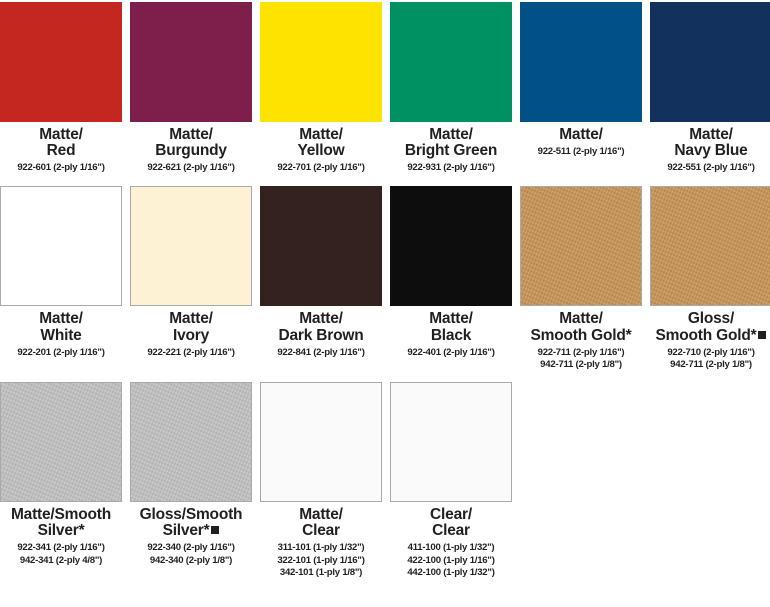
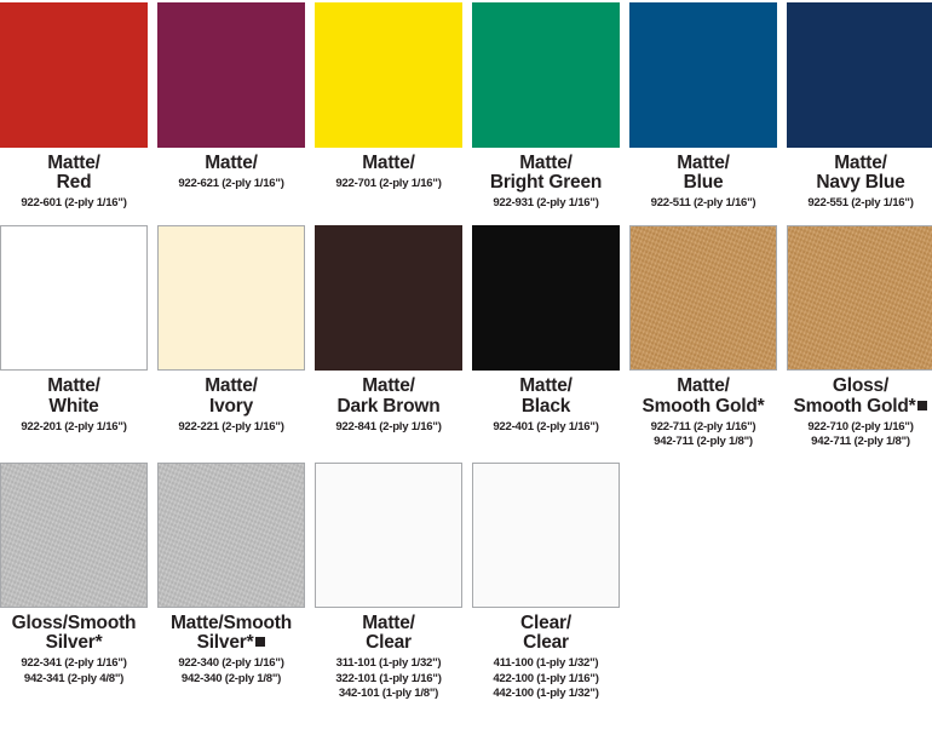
  Matte/
  Red
  922-601 (2-ply 1/16")
  Matte/
- Burgundy
  922-621 (2-ply 1/16")
  Matte/
- Yellow
  922-701 (2-ply 1/16")
  Matte/
  Bright Green
  922-931 (2-ply 1/16")
  Matte/
+ Blue
  922-511 (2-ply 1/16")
  Matte/
  Navy Blue
  922-551 (2-ply 1/16")
  Matte/
  White
  922-201 (2-ply 1/16")
  Matte/
  Ivory
  922-221 (2-ply 1/16")
  Matte/
  Dark Brown
  922-841 (2-ply 1/16")
  Matte/
  Black
  922-401 (2-ply 1/16")
  Matte/
  Smooth Gold*
  922-711 (2-ply 1/16")
  942-711 (2-ply 1/8")
  Gloss/
  Smooth Gold*
  922-710 (2-ply 1/16")
  942-711 (2-ply 1/8")
- Matte/Smooth
+ Gloss/Smooth
  Silver*
  922-341 (2-ply 1/16")
  942-341 (2-ply 4/8")
- Gloss/Smooth
+ Matte/Smooth
  Silver*
  922-340 (2-ply 1/16")
  942-340 (2-ply 1/8")
  Matte/
  Clear
  311-101 (1-ply 1/32")
  322-101 (1-ply 1/16")
  342-101 (1-ply 1/8")
  Clear/
  Clear
  411-100 (1-ply 1/32")
  422-100 (1-ply 1/16")
  442-100 (1-ply 1/32")
